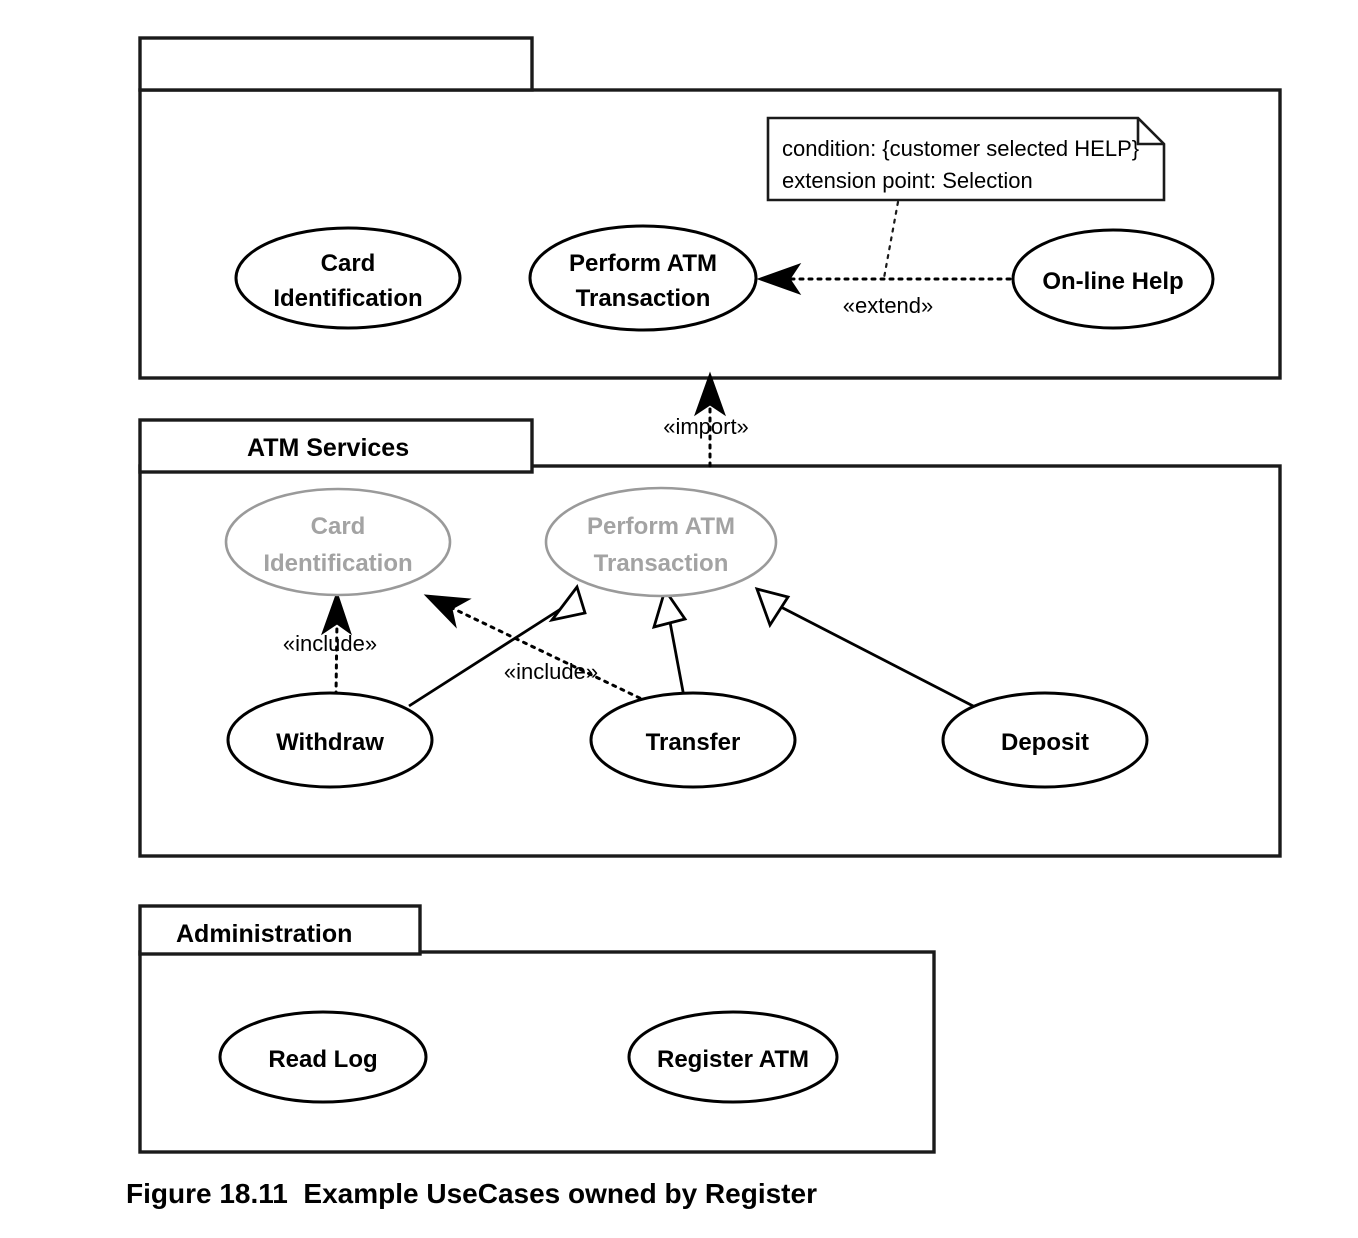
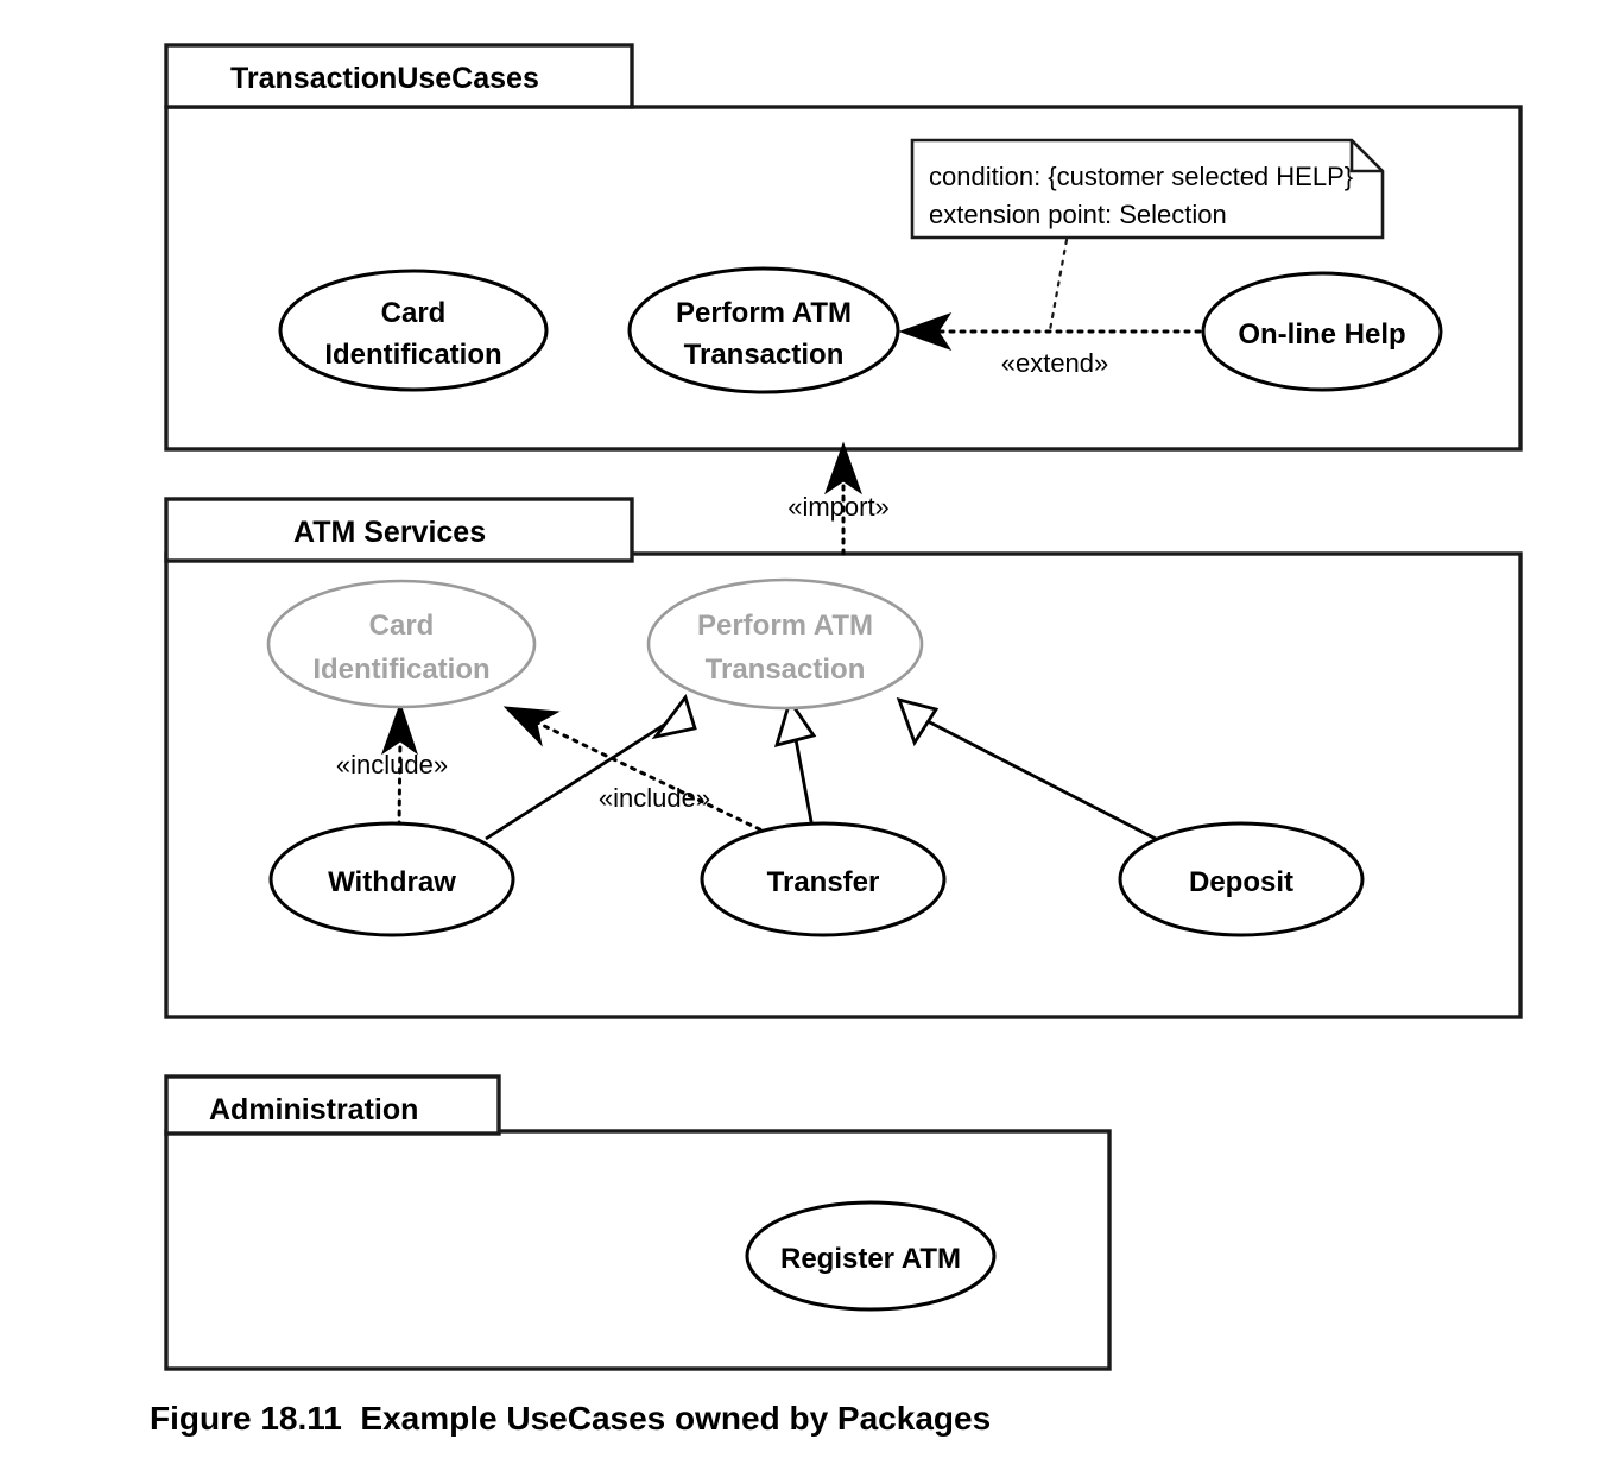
+ TransactionUseCases
  ATM Services
  Administration
  condition: {customer selected HELP}
  extension point: Selection
  «extend»
  «import»
  «include»
  «include»
  Card
  Identification
  Perform ATM
  Transaction
  On-line Help
  Card
  Identification
  Perform ATM
  Transaction
  Withdraw
  Transfer
  Deposit
- Read Log
  Register ATM
- Figure 18.11 Example UseCases owned by Register
+ Figure 18.11 Example UseCases owned by Packages
